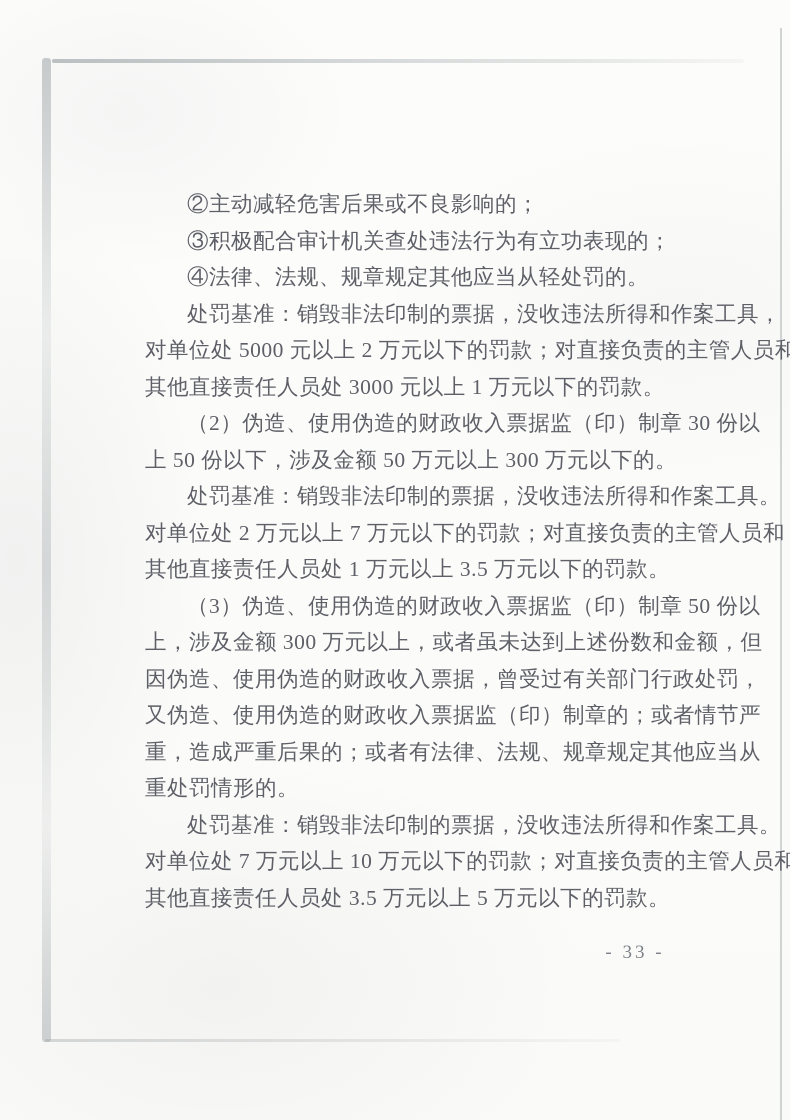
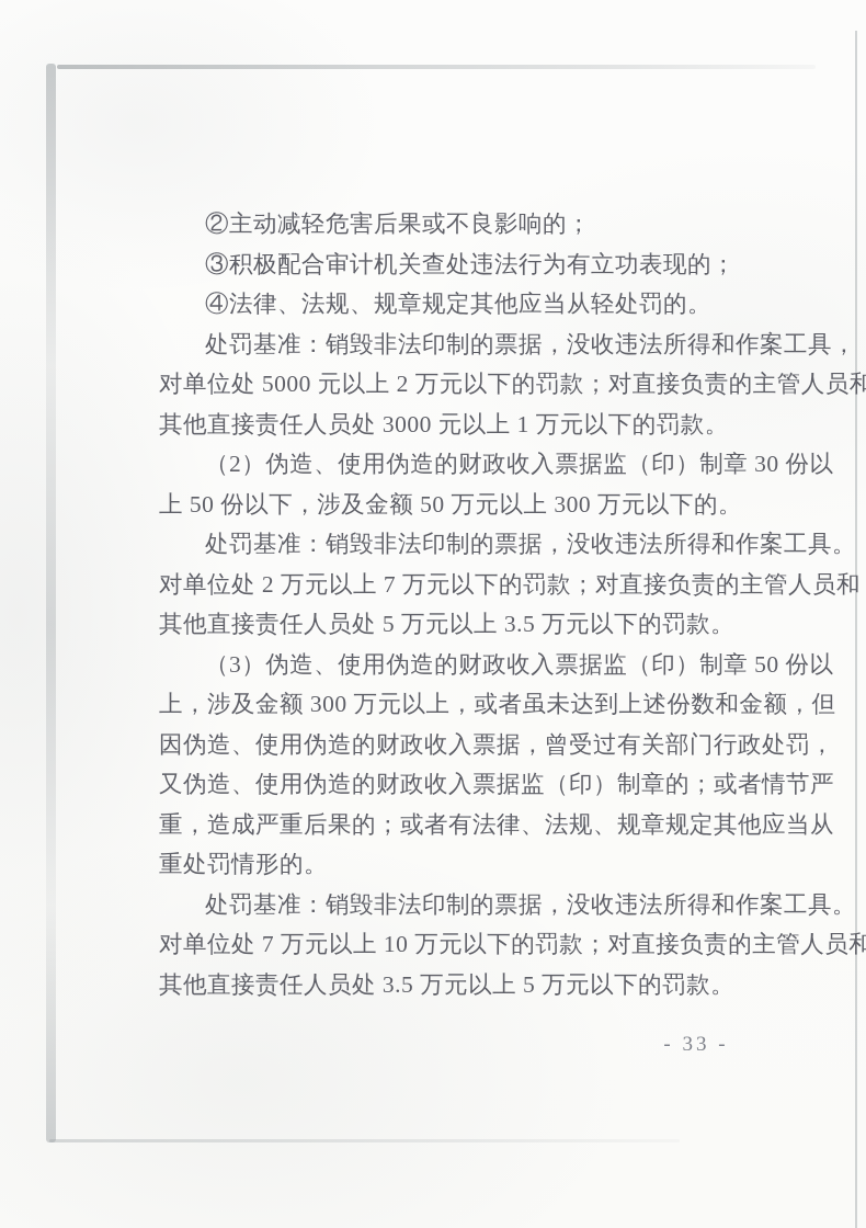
  ②主动减轻危害后果或不良影响的；
  ③积极配合审计机关查处违法行为有立功表现的；
  ④法律、法规、规章规定其他应当从轻处罚的。
  处罚基准：销毁非法印制的票据，没收违法所得和作案工具，
  对单位处 5000 元以上 2 万元以下的罚款；对直接负责的主管人员和
  其他直接责任人员处 3000 元以上 1 万元以下的罚款。
  （2）伪造、使用伪造的财政收入票据监（印）制章 30 份以
  上 50 份以下，涉及金额 50 万元以上 300 万元以下的。
  处罚基准：销毁非法印制的票据，没收违法所得和作案工具。
  对单位处 2 万元以上 7 万元以下的罚款；对直接负责的主管人员和
- 其他直接责任人员处 1 万元以上 3.5 万元以下的罚款。
+ 其他直接责任人员处 5 万元以上 3.5 万元以下的罚款。
  （3）伪造、使用伪造的财政收入票据监（印）制章 50 份以
  上，涉及金额 300 万元以上，或者虽未达到上述份数和金额，但
  因伪造、使用伪造的财政收入票据，曾受过有关部门行政处罚，
  又伪造、使用伪造的财政收入票据监（印）制章的；或者情节严
  重，造成严重后果的；或者有法律、法规、规章规定其他应当从
  重处罚情形的。
  处罚基准：销毁非法印制的票据，没收违法所得和作案工具。
  对单位处 7 万元以上 10 万元以下的罚款；对直接负责的主管人员和
  其他直接责任人员处 3.5 万元以上 5 万元以下的罚款。
  - 33 -
